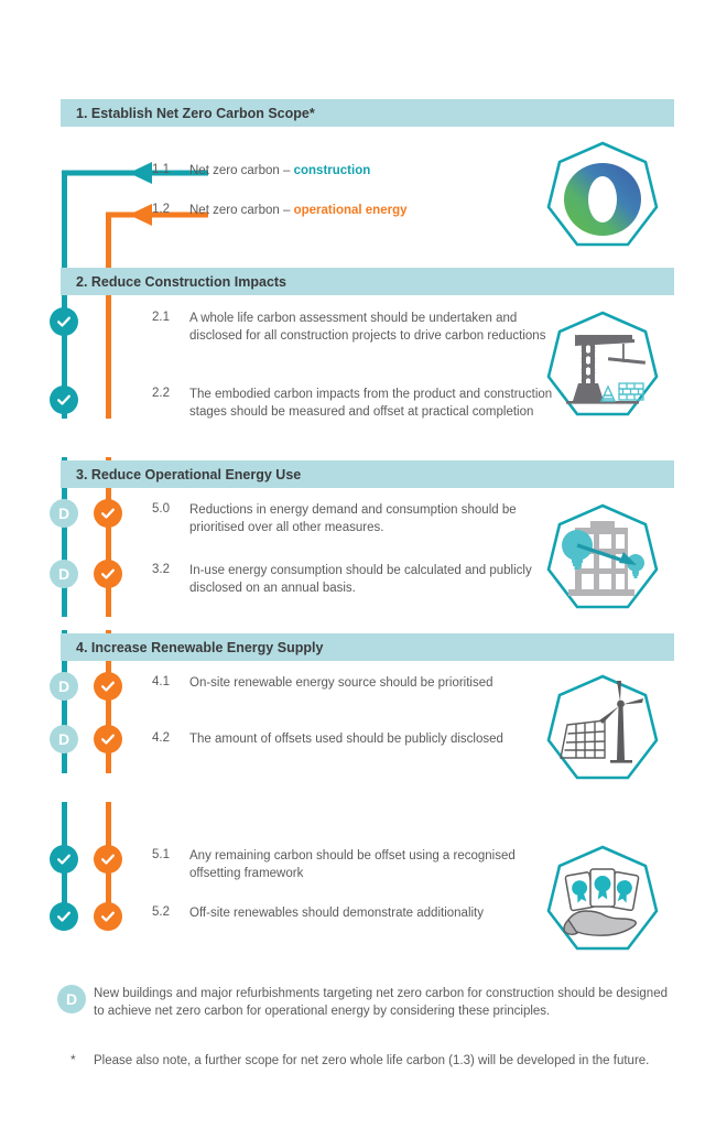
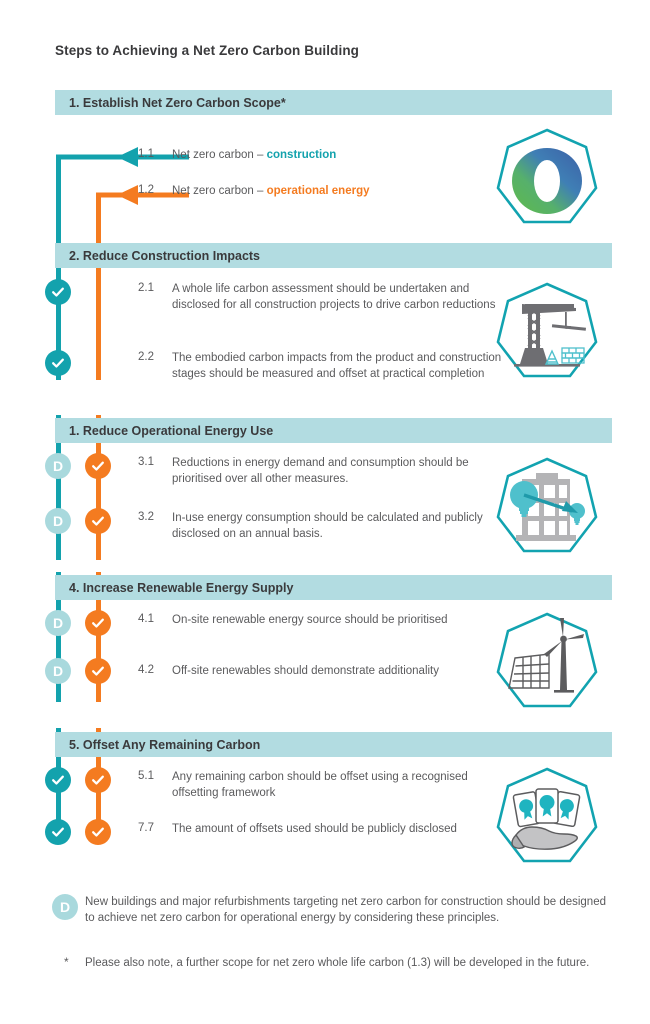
+ Steps to Achieving a Net Zero Carbon Building
  1. Establish Net Zero Carbon Scope*
  1.1
  Net zero carbon – construction
  1.2
  Net zero carbon – operational energy
  2. Reduce Construction Impacts
  2.1
  A whole life carbon assessment should be undertaken and disclosed for all construction projects to drive carbon reductions
  2.2
  The embodied carbon impacts from the product and construction stages should be measured and offset at practical completion
- 3. Reduce Operational Energy Use
+ 1. Reduce Operational Energy Use
  D
  D
- 5.0
+ 3.1
  Reductions in energy demand and consumption should be prioritised over all other measures.
  3.2
  In-use energy consumption should be calculated and publicly disclosed on an annual basis.
  4. Increase Renewable Energy Supply
  D
  D
  4.1
  On-site renewable energy source should be prioritised
  4.2
- The amount of offsets used should be publicly disclosed
+ Off-site renewables should demonstrate additionality
+ 5. Offset Any Remaining Carbon
  5.1
  Any remaining carbon should be offset using a recognised offsetting framework
- 5.2
+ 7.7
- Off-site renewables should demonstrate additionality
+ The amount of offsets used should be publicly disclosed
  D
  New buildings and major refurbishments targeting net zero carbon for construction should be designed to achieve net zero carbon for operational energy by considering these principles.
  *
  Please also note, a further scope for net zero whole life carbon (1.3) will be developed in the future.
